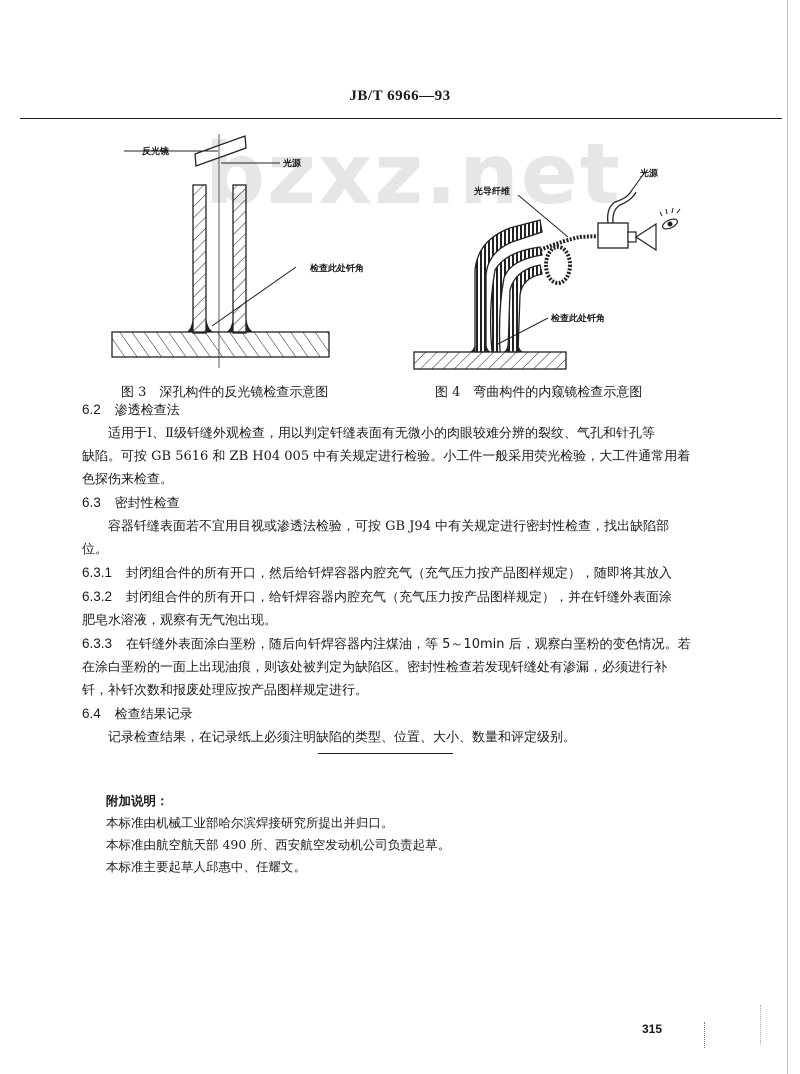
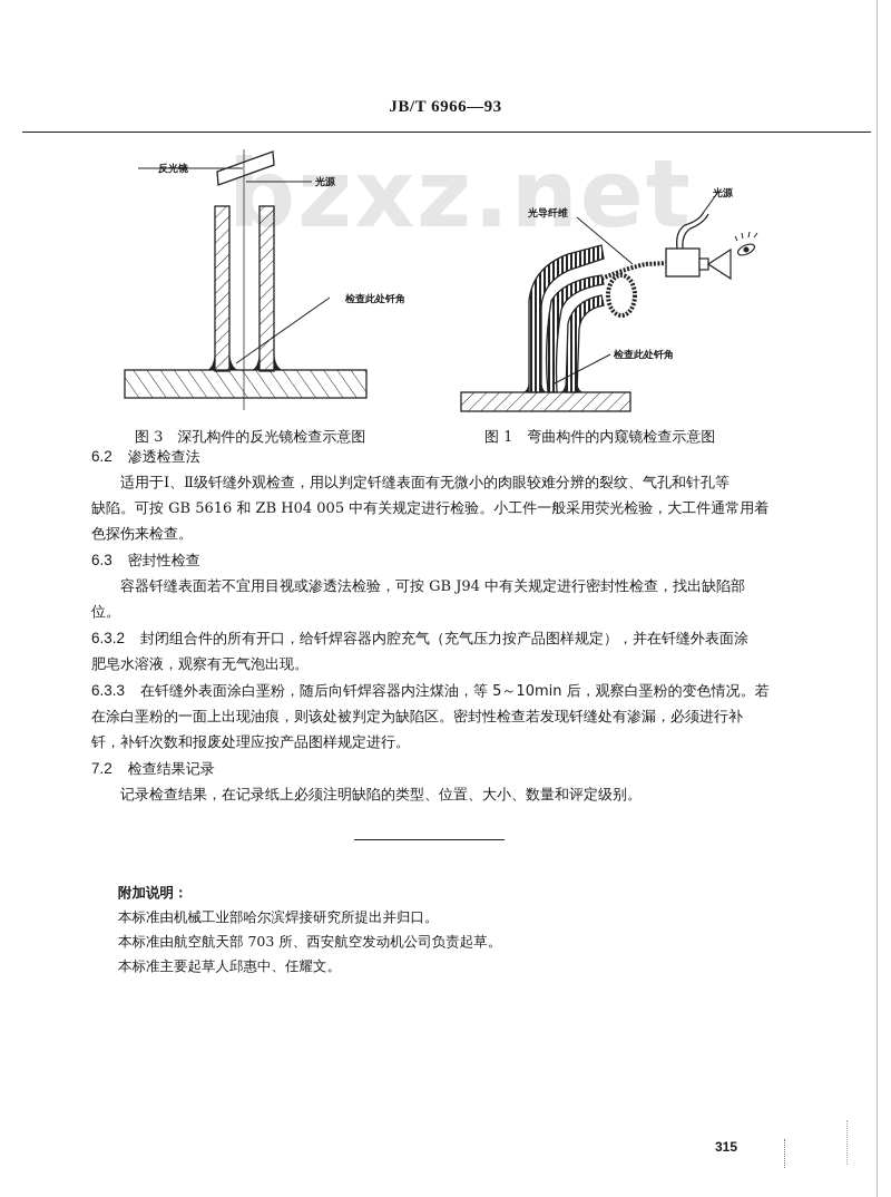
  JB/T 6966—93
  bzxz.net
  反光镜
  光源
  检查此处钎角
  光源
  光导纤维
  检查此处钎角
  图 3 深孔构件的反光镜检查示意图
- 图 4 弯曲构件的内窥镜检查示意图
+ 图 1 弯曲构件的内窥镜检查示意图
  6.2 渗透检查法
  适用于Ⅰ、Ⅱ级钎缝外观检查，用以判定钎缝表面有无微小的肉眼较难分辨的裂纹、气孔和针孔等
  缺陷。可按 GB 5616 和 ZB H04 005 中有关规定进行检验。小工件一般采用荧光检验，大工件通常用着
  色探伤来检查。
  6.3 密封性检查
  容器钎缝表面若不宜用目视或渗透法检验，可按 GB J94 中有关规定进行密封性检查，找出缺陷部
  位。
- 6.3.1 封闭组合件的所有开口，然后给钎焊容器内腔充气（充气压力按产品图样规定），随即将其放入
  6.3.2 封闭组合件的所有开口，给钎焊容器内腔充气（充气压力按产品图样规定），并在钎缝外表面涂
  肥皂水溶液，观察有无气泡出现。
  6.3.3 在钎缝外表面涂白垩粉，随后向钎焊容器内注煤油，等 5～10min 后，观察白垩粉的变色情况。若
  在涂白垩粉的一面上出现油痕，则该处被判定为缺陷区。密封性检查若发现钎缝处有渗漏，必须进行补
  钎，补钎次数和报废处理应按产品图样规定进行。
- 6.4 检查结果记录
+ 7.2 检查结果记录
  记录检查结果，在记录纸上必须注明缺陷的类型、位置、大小、数量和评定级别。
  附加说明：
  本标准由机械工业部哈尔滨焊接研究所提出并归口。
- 本标准由航空航天部 490 所、西安航空发动机公司负责起草。
+ 本标准由航空航天部 703 所、西安航空发动机公司负责起草。
  本标准主要起草人邱惠中、任耀文。
  315
